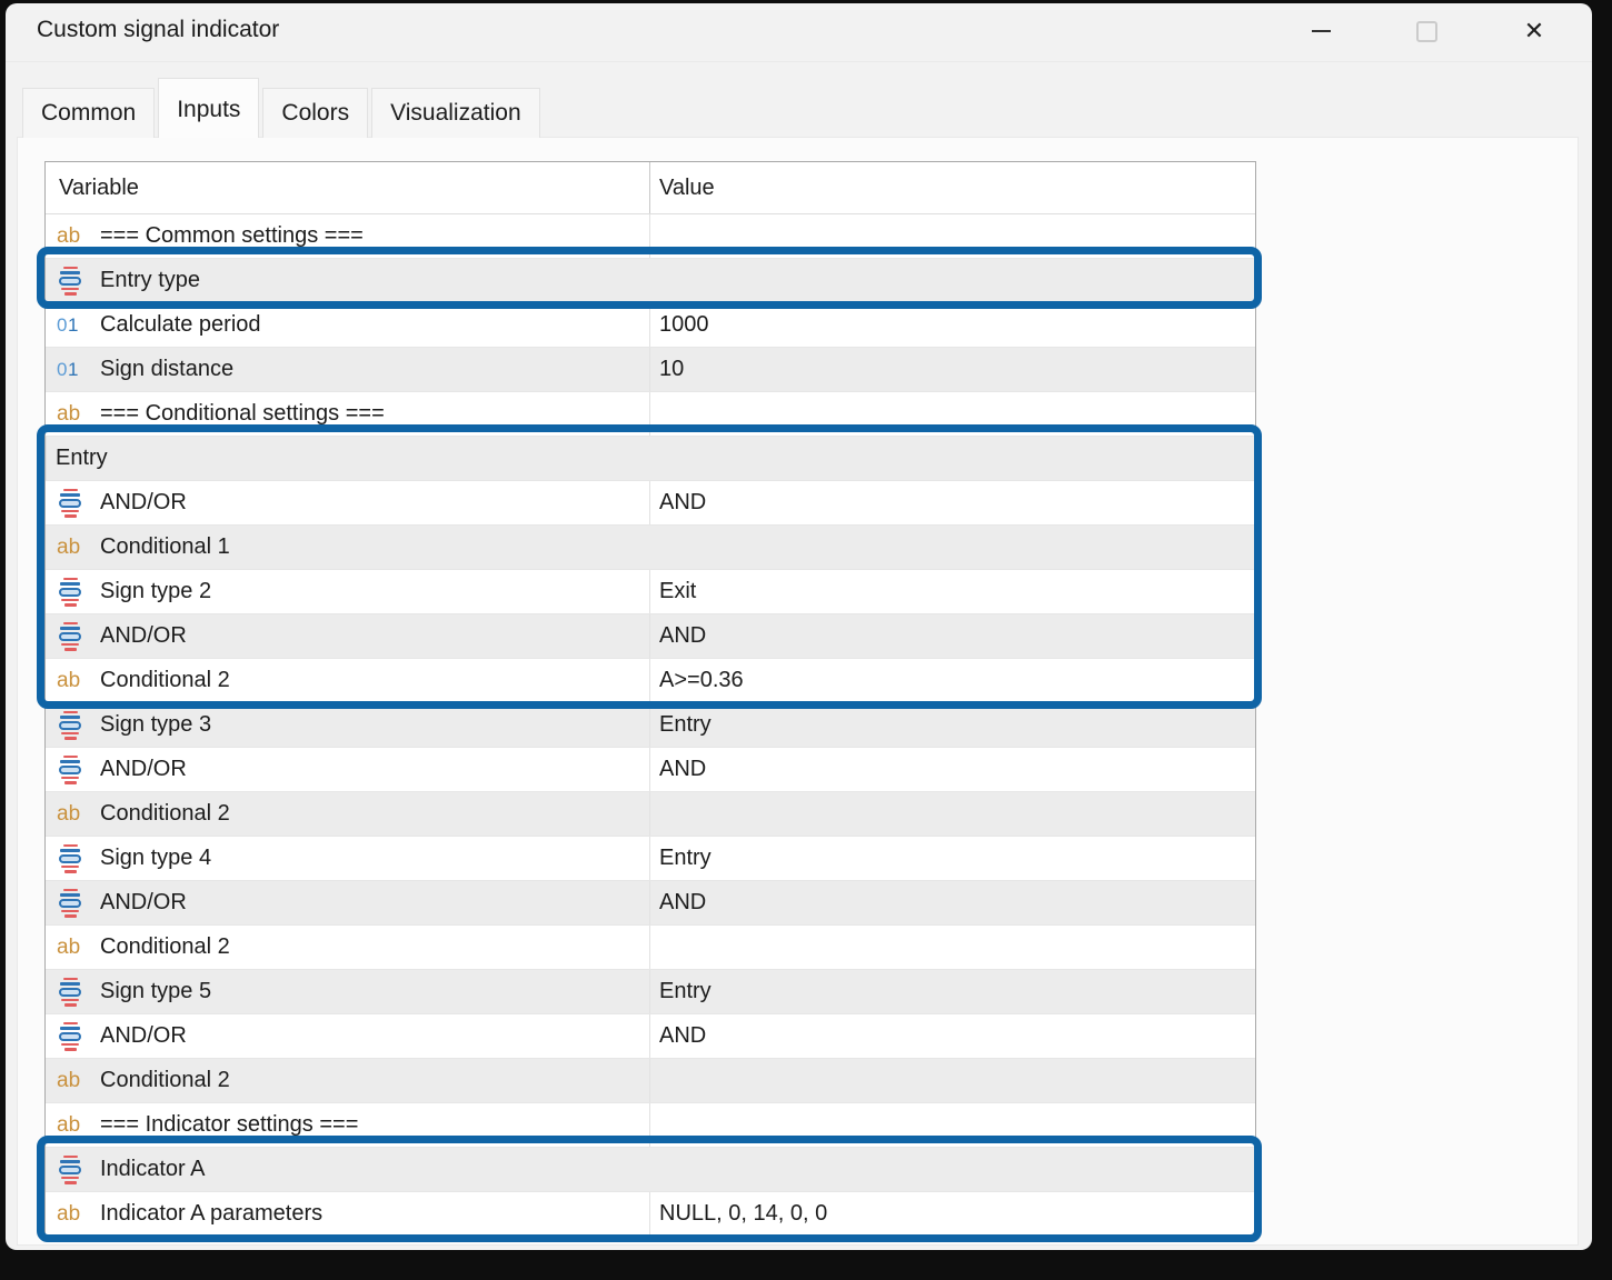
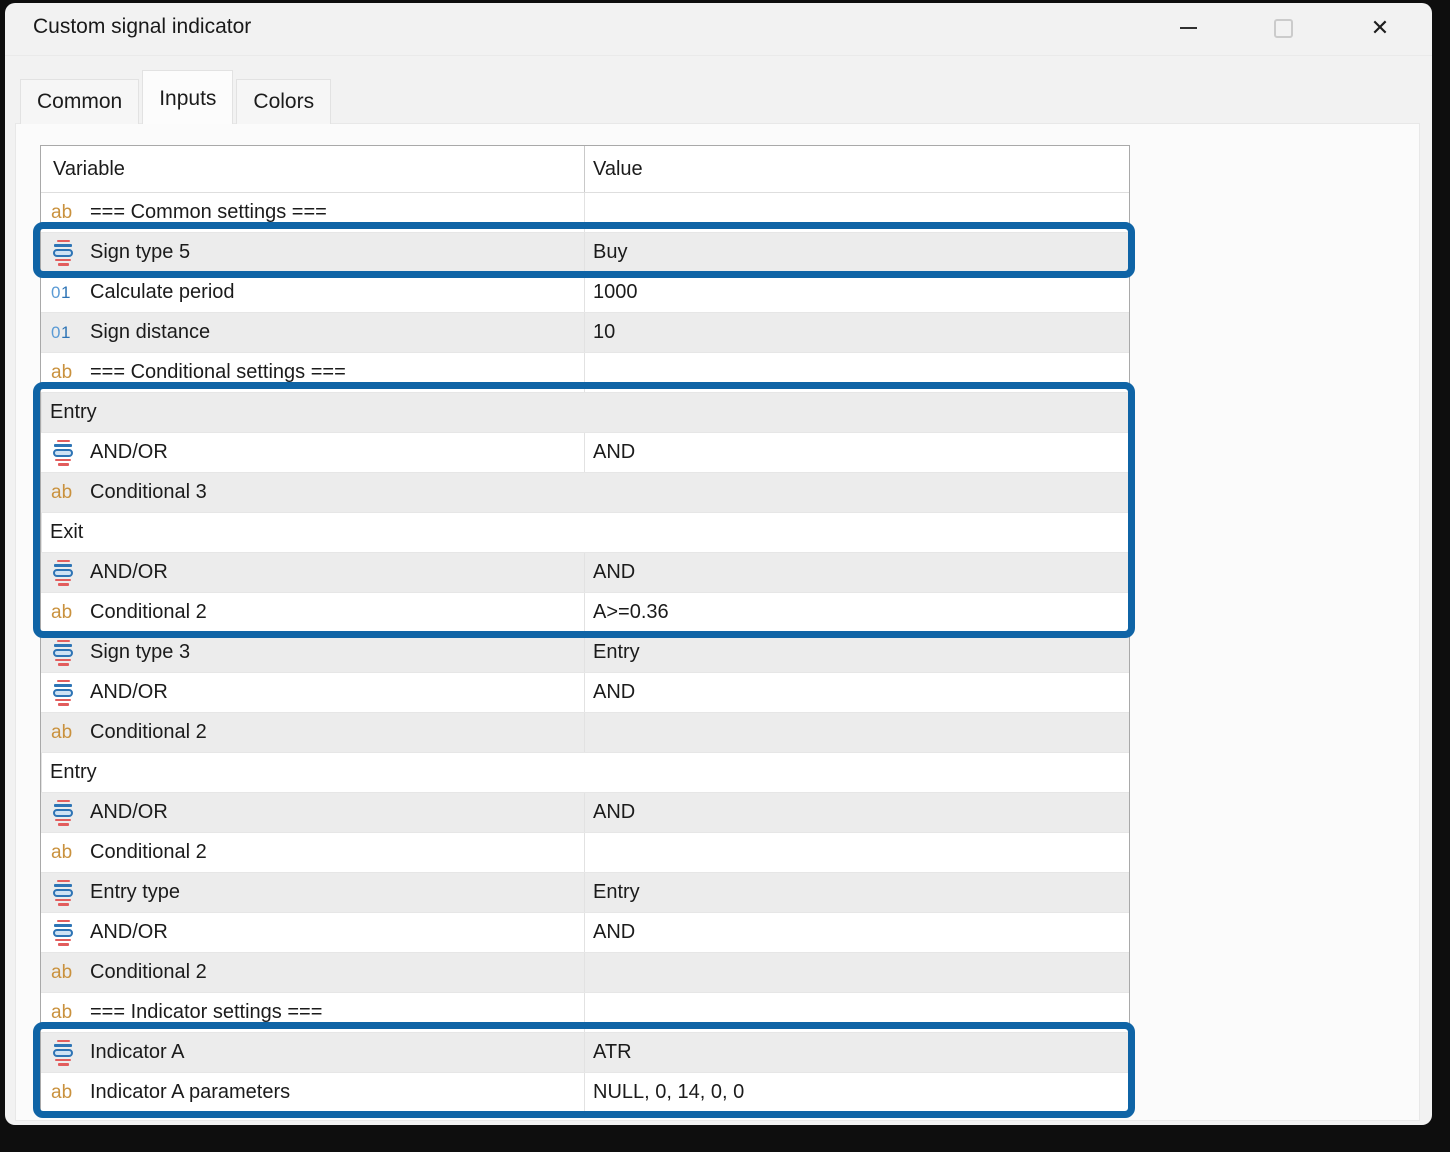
  Custom signal indicator
  ✕
  Common
  Inputs
  Colors
- Visualization
  Variable
  Value
  ab
  === Common settings ===
- Entry type
+ Sign type 5
+ Buy
  0
  1
  Calculate period
  1000
  0
  1
  Sign distance
  10
  ab
  === Conditional settings ===
  Entry
  AND/OR
  AND
  ab
- Conditional 1
+ Conditional 3
- Sign type 2
  Exit
  AND/OR
  AND
  ab
  Conditional 2
  A>=0.36
  Sign type 3
  Entry
  AND/OR
  AND
  ab
  Conditional 2
- Sign type 4
  Entry
  AND/OR
  AND
  ab
  Conditional 2
- Sign type 5
+ Entry type
  Entry
  AND/OR
  AND
  ab
  Conditional 2
  ab
  === Indicator settings ===
  Indicator A
+ ATR
  ab
  Indicator A parameters
  NULL, 0, 14, 0, 0
